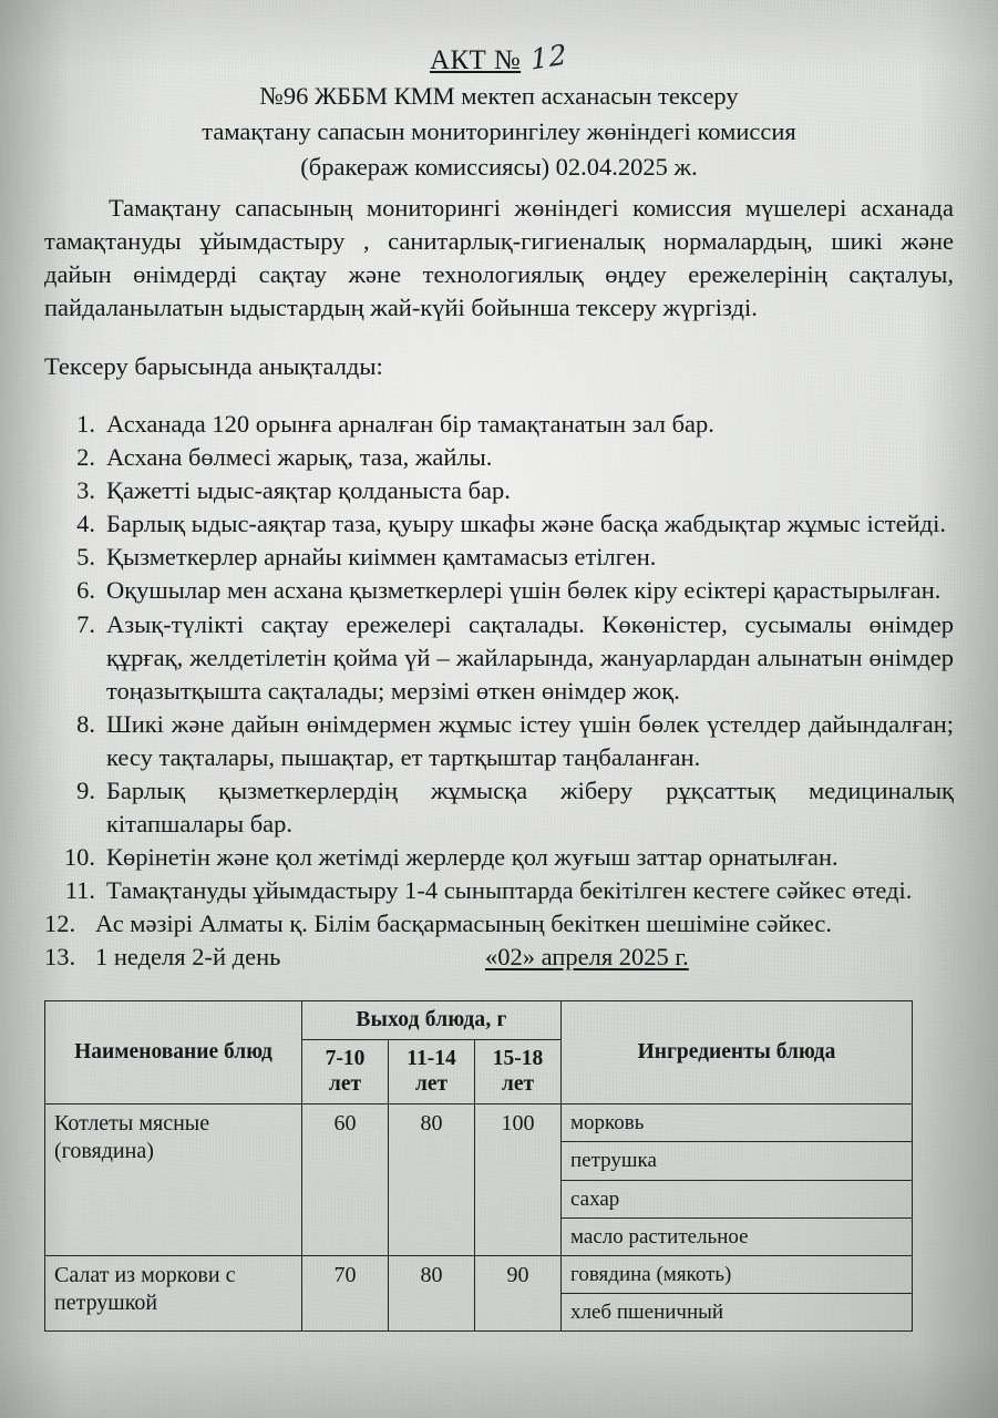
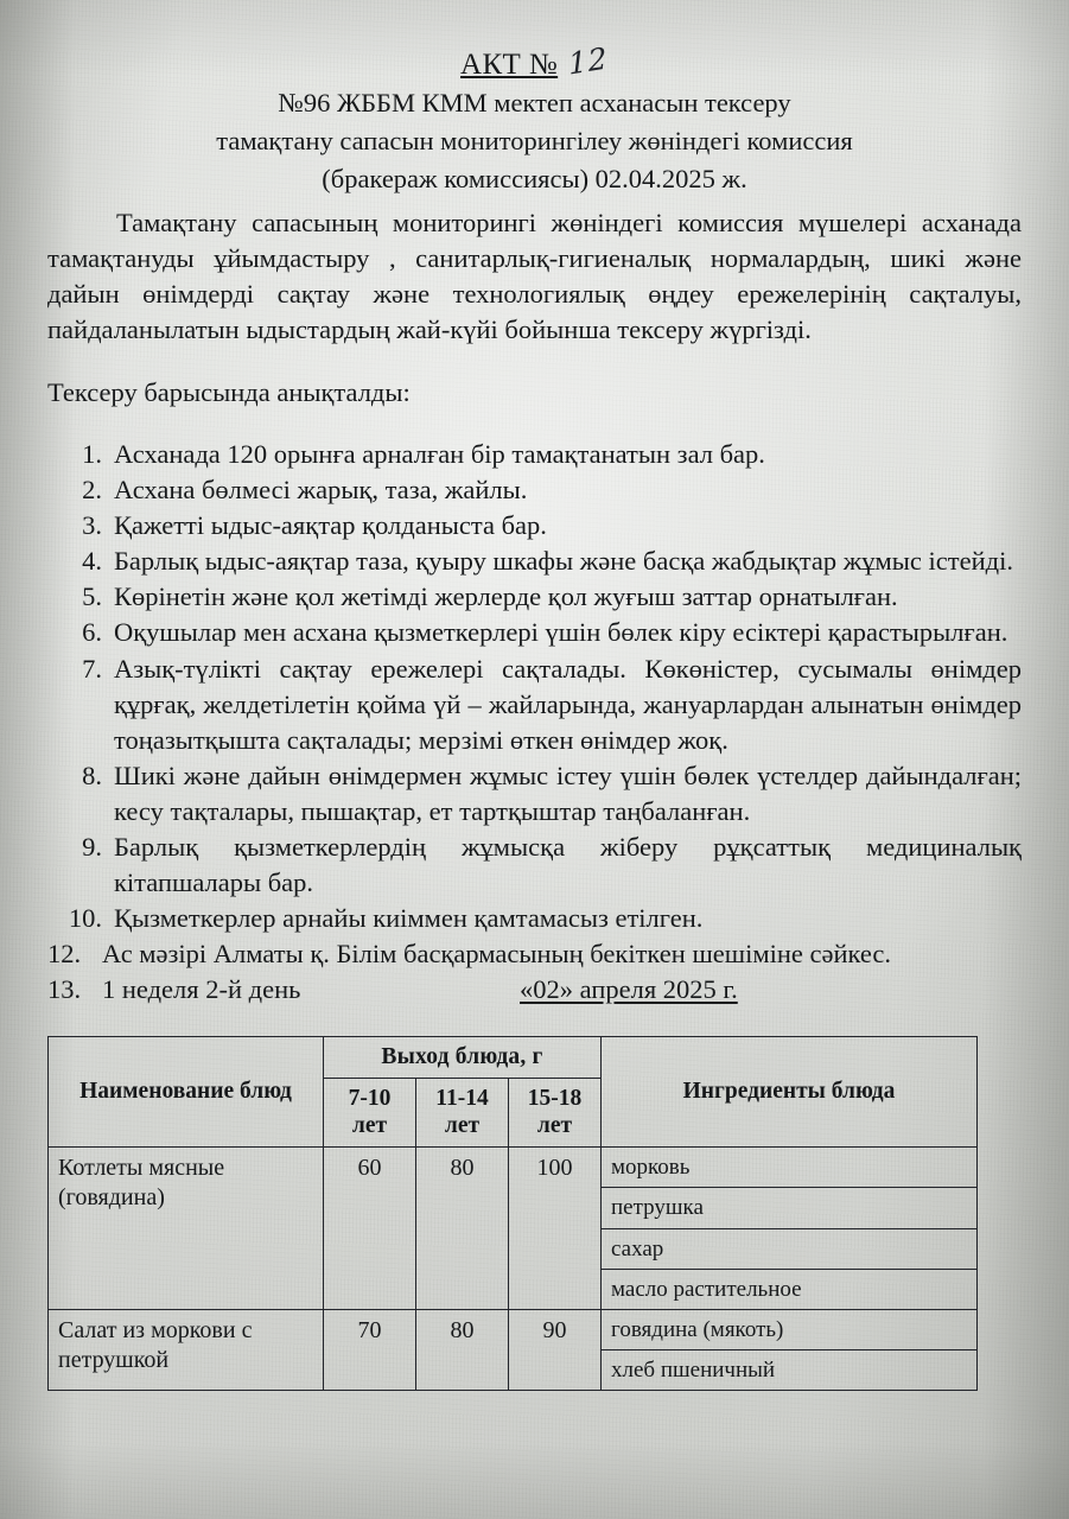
  №96 ЖББМ КММ мектеп асханасын тексеру
  тамақтану сапасын мониторингілеу жөніндегі комиссия
  (бракераж комиссиясы) 02.04.2025 ж.
  Тамақтану сапасының мониторингі жөніндегі комиссия мүшелері асханада тамақтануды ұйымдастыру , санитарлық-гигиеналық нормалардың, шикі және дайын өнімдерді сақтау және технологиялық өңдеу ережелерінің сақталуы, пайдаланылатын ыдыстардың жай-күйі бойынша тексеру жүргізді.
  Тексеру барысында анықталды:
  1.
  Асханада 120 орынға арналған бір тамақтанатын зал бар.
  2.
  Асхана бөлмесі жарық, таза, жайлы.
  3.
  Қажетті ыдыс-аяқтар қолданыста бар.
  4.
  Барлық ыдыс-аяқтар таза, қуыру шкафы және басқа жабдықтар жұмыс істейді.
  5.
- Қызметкерлер арнайы киіммен қамтамасыз етілген.
+ Көрінетін және қол жетімді жерлерде қол жуғыш заттар орнатылған.
  6.
  Оқушылар мен асхана қызметкерлері үшін бөлек кіру есіктері қарастырылған.
  7.
  Азық-түлікті сақтау ережелері сақталады. Көкөністер, сусымалы өнімдер құрғақ, желдетілетін қойма үй – жайларында, жануарлардан алынатын өнімдер тоңазытқышта сақталады; мерзімі өткен өнімдер жоқ.
  8.
  Шикі және дайын өнімдермен жұмыс істеу үшін бөлек үстелдер дайындалған; кесу тақталары, пышақтар, ет тартқыштар таңбаланған.
  9.
  Барлық қызметкерлердің жұмысқа жіберу рұқсаттық медициналық кітапшалары бар.
  10.
- Көрінетін және қол жетімді жерлерде қол жуғыш заттар орнатылған.
+ Қызметкерлер арнайы киіммен қамтамасыз етілген.
- 11.
- Тамақтануды ұйымдастыру 1-4 сыныптарда бекітілген кестеге сәйкес өтеді.
  12.
  Ас мәзірі Алматы қ. Білім басқармасының бекіткен шешіміне сәйкес.
  13.
  1 неделя 2-й день «02» апреля 2025 г.
  Наименование блюд	Выход блюда, г	Ингредиенты блюда
  7-10 лет	11-14 лет	15-18 лет
  Котлеты мясные (говядина)	60	80	100	морковь
  петрушка
  сахар
  масло растительное
  Салат из моркови с петрушкой	70	80	90	говядина (мякоть)
  хлеб пшеничный
